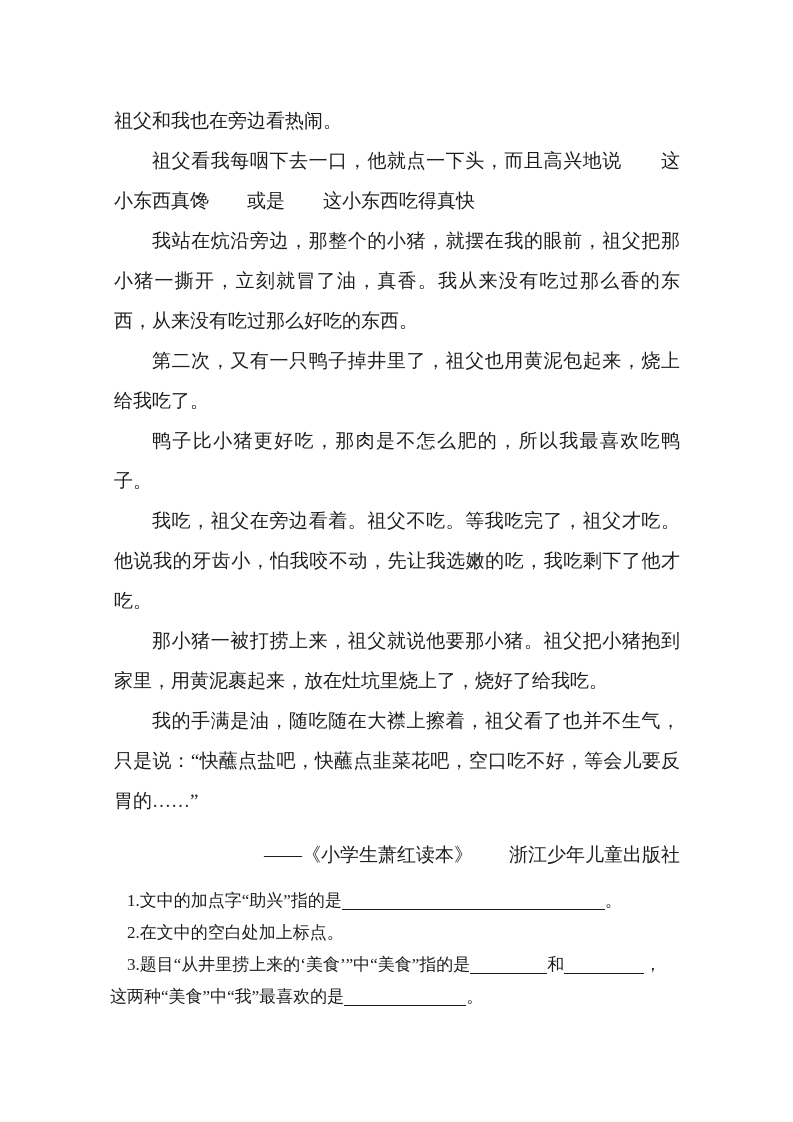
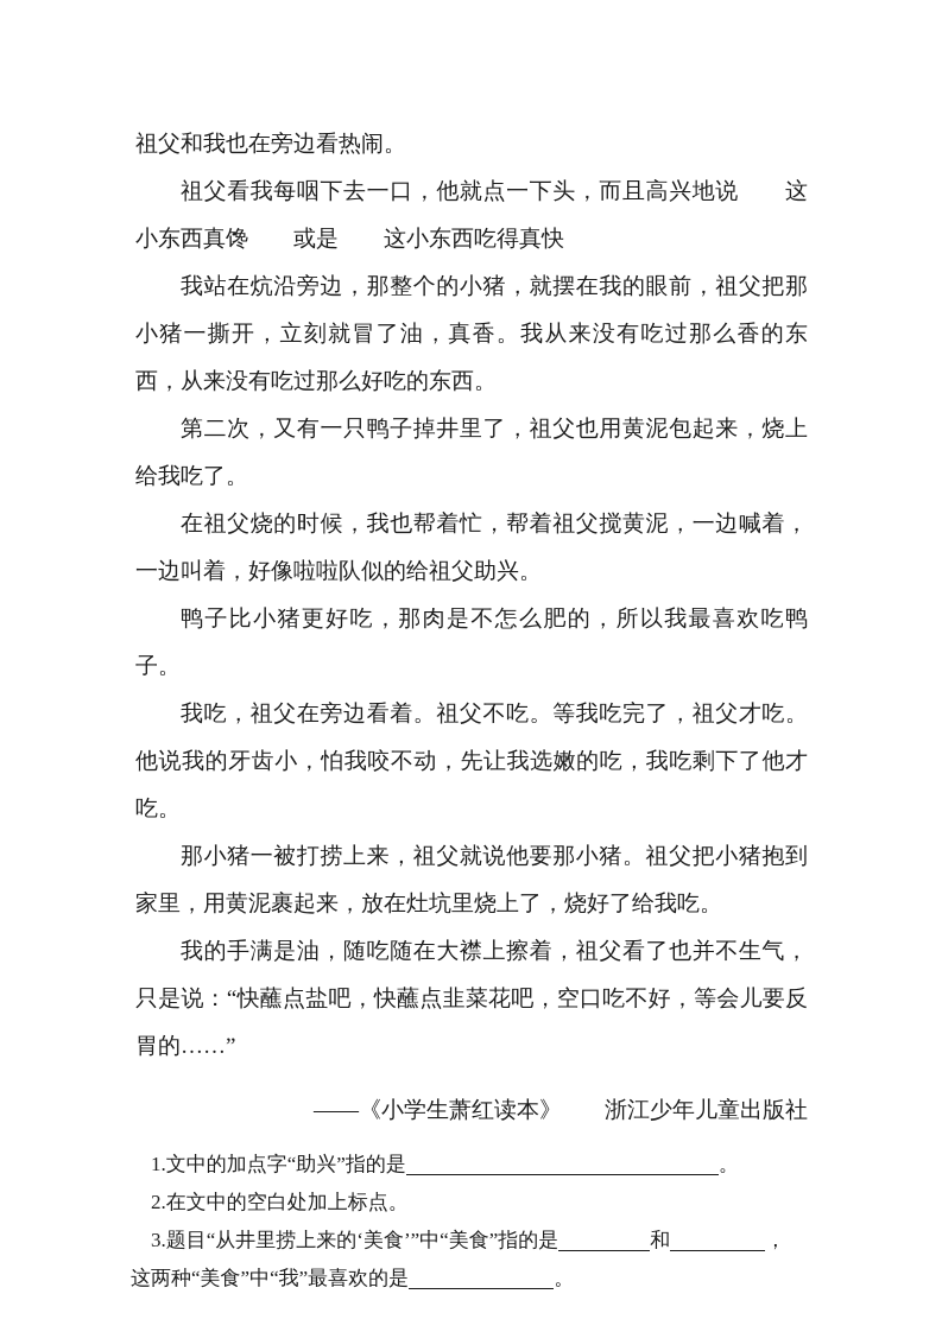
  祖父和我也在旁边看热闹。
  祖父看我每咽下去一口，他就点一下头，而且高兴地说 这小东西真馋 或是 这小东西吃得真快
  我站在炕沿旁边，那整个的小猪，就摆在我的眼前，祖父把那小猪一撕开，立刻就冒了油，真香。我从来没有吃过那么香的东西，从来没有吃过那么好吃的东西。
  第二次，又有一只鸭子掉井里了，祖父也用黄泥包起来，烧上给我吃了。
+ 在祖父烧的时候，我也帮着忙，帮着祖父搅黄泥，一边喊着，一边叫着，好像啦啦队似的给祖父助兴。
  鸭子比小猪更好吃，那肉是不怎么肥的，所以我最喜欢吃鸭子。
  我吃，祖父在旁边看着。祖父不吃。等我吃完了，祖父才吃。他说我的牙齿小，怕我咬不动，先让我选嫩的吃，我吃剩下了他才吃。
  那小猪一被打捞上来，祖父就说他要那小猪。祖父把小猪抱到家里，用黄泥裹起来，放在灶坑里烧上了，烧好了给我吃。
  我的手满是油，随吃随在大襟上擦着，祖父看了也并不生气，只是说：“快蘸点盐吧，快蘸点韭菜花吧，空口吃不好，等会儿要反胃的……”
  ——《小学生萧红读本》 浙江少年儿童出版社
  1.文中的加点字“助兴”指的是 。
  2.在文中的空白处加上标点。
  3.题目“从井里捞上来的‘美食’”中“美食”指的是 和 ，
  这两种“美食”中“我”最喜欢的是 。
